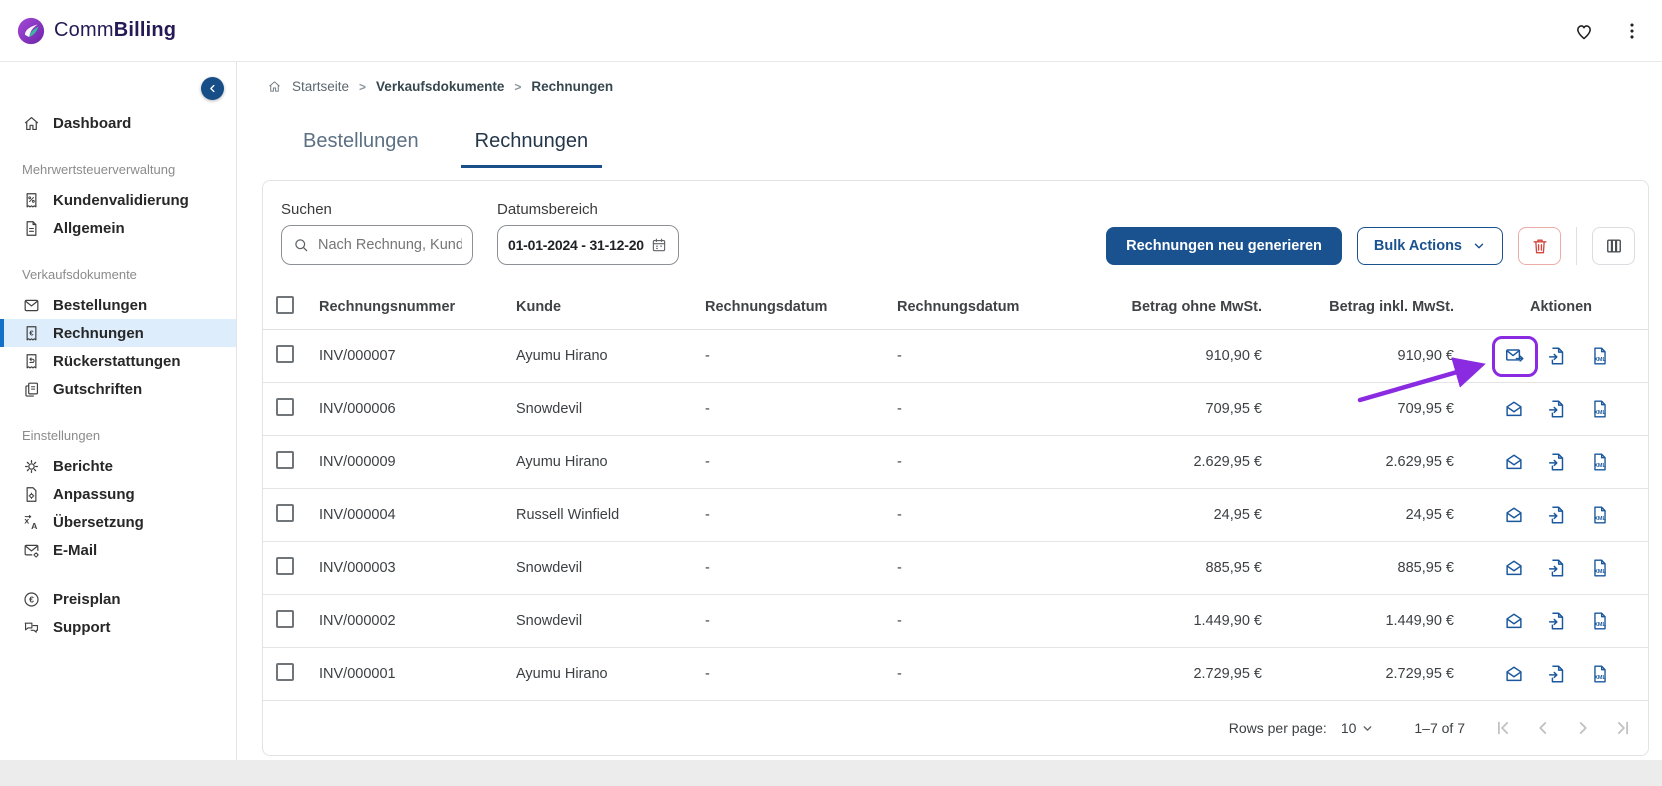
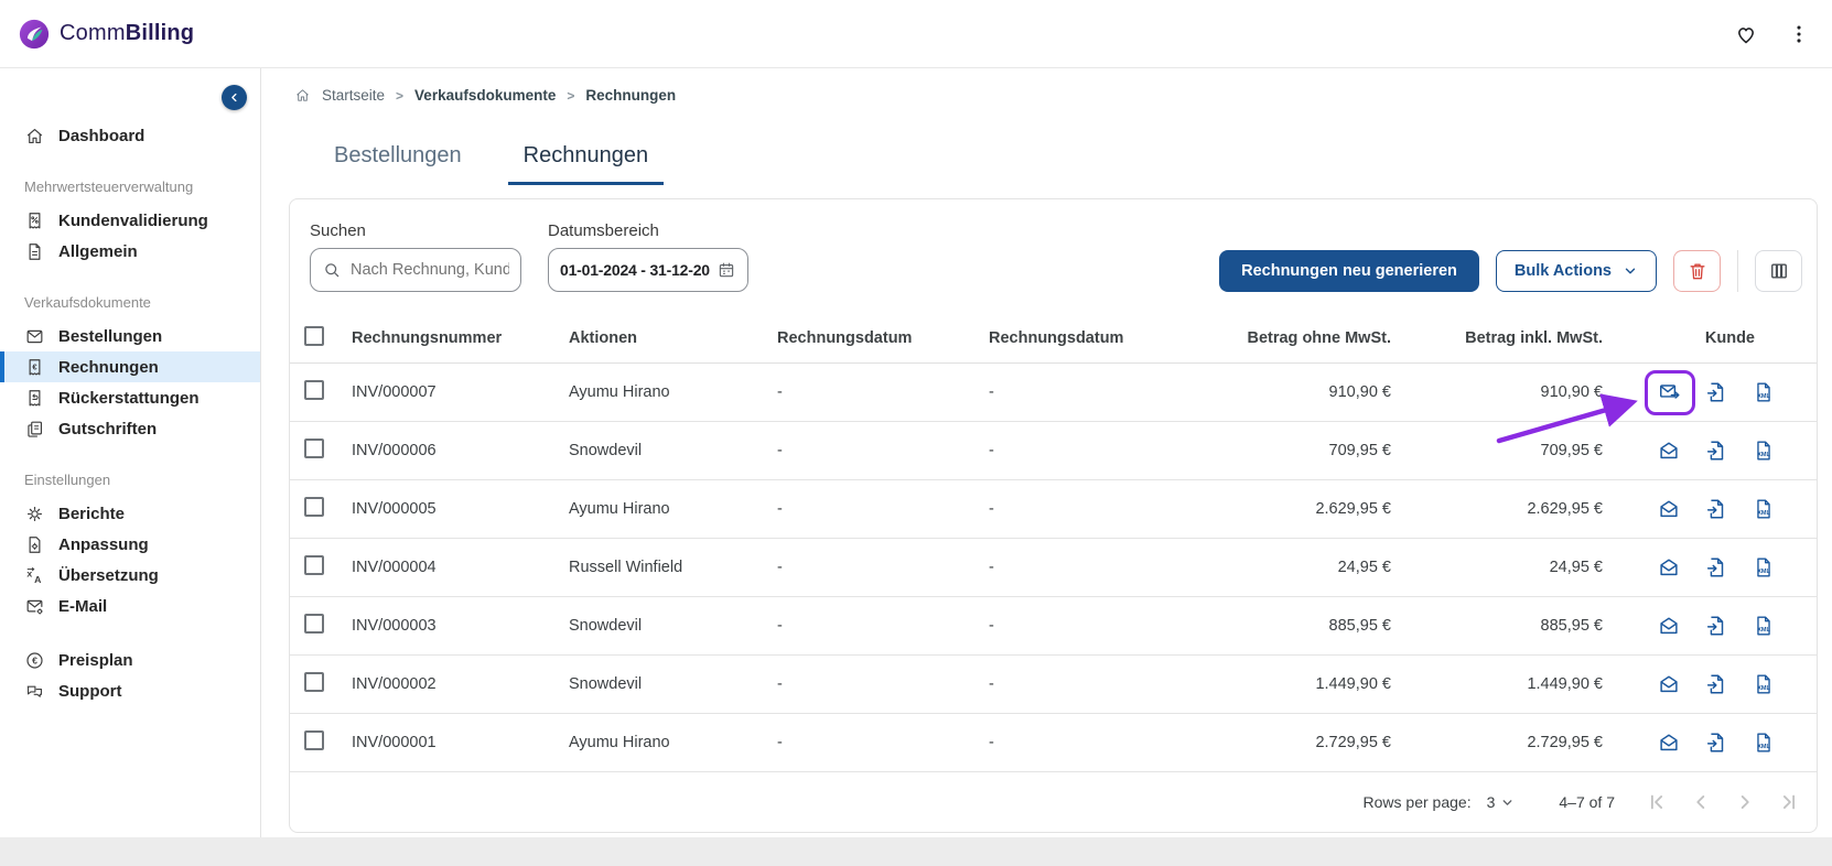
  CommBilling
  Dashboard
  Mehrwertsteuerverwaltung
  Kundenvalidierung
  Allgemein
  Verkaufsdokumente
  Bestellungen
  Rechnungen
  Rückerstattungen
  Gutschriften
  Einstellungen
  Berichte
  Anpassung
  Übersetzung
  E-Mail
  Preisplan
  Support
  Startseite
  >
  Verkaufsdokumente
  >
  Rechnungen
  Bestellungen
  Rechnungen
  Suchen
  Nach Rechnung, Kund
  Datumsbereich
  01-01-2024 - 31-12-20
  Rechnungen neu generieren
  Bulk Actions
  Rechnungsnummer
- Kunde
+ Aktionen
  Rechnungsdatum
  Rechnungsdatum
  Betrag ohne MwSt.
  Betrag inkl. MwSt.
- Aktionen
+ Kunde
  INV/000007
  Ayumu Hirano
  -
  -
  910,90 €
  910,90 €
  INV/000006
  Snowdevil
  -
  -
  709,95 €
  709,95 €
- INV/000009
+ INV/000005
  Ayumu Hirano
  -
  -
  2.629,95 €
  2.629,95 €
  INV/000004
  Russell Winfield
  -
  -
  24,95 €
  24,95 €
  INV/000003
  Snowdevil
  -
  -
  885,95 €
  885,95 €
  INV/000002
  Snowdevil
  -
  -
  1.449,90 €
  1.449,90 €
  INV/000001
  Ayumu Hirano
  -
  -
  2.729,95 €
  2.729,95 €
  Rows per page:
- 10
+ 3
- 1–7 of 7
+ 4–7 of 7
